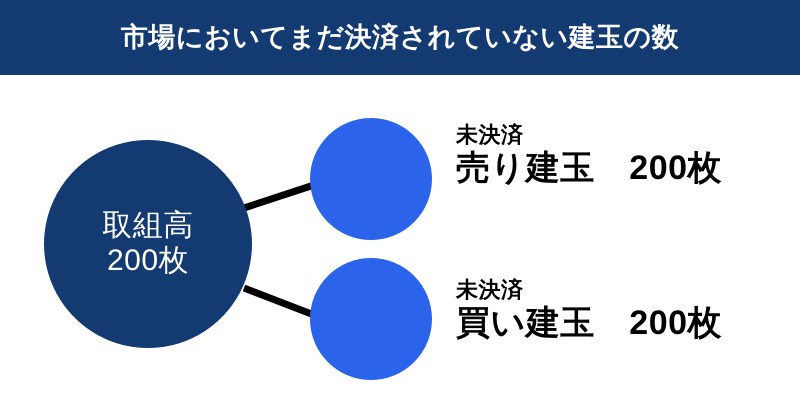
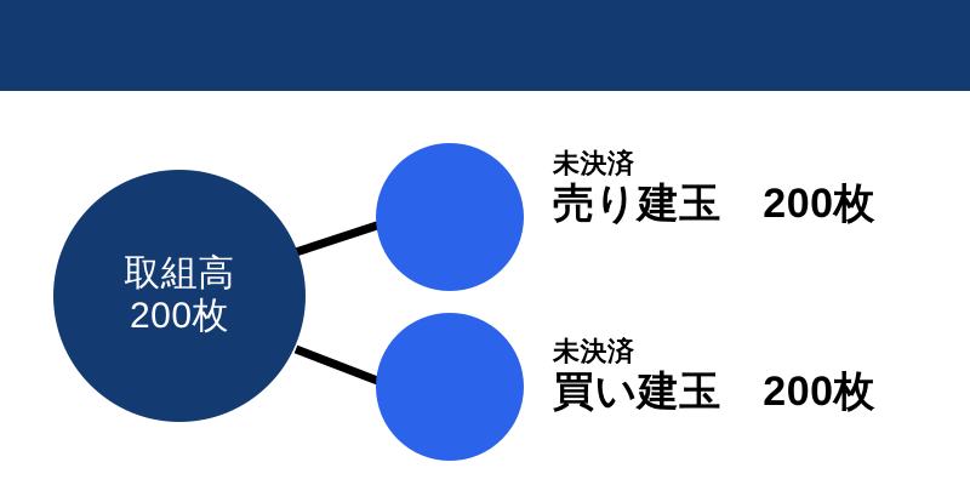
- 市場においてまだ決済されていない建玉の数
  取組高
  200枚
  未決済
  売り建玉 200枚
  未決済
  買い建玉 200枚
